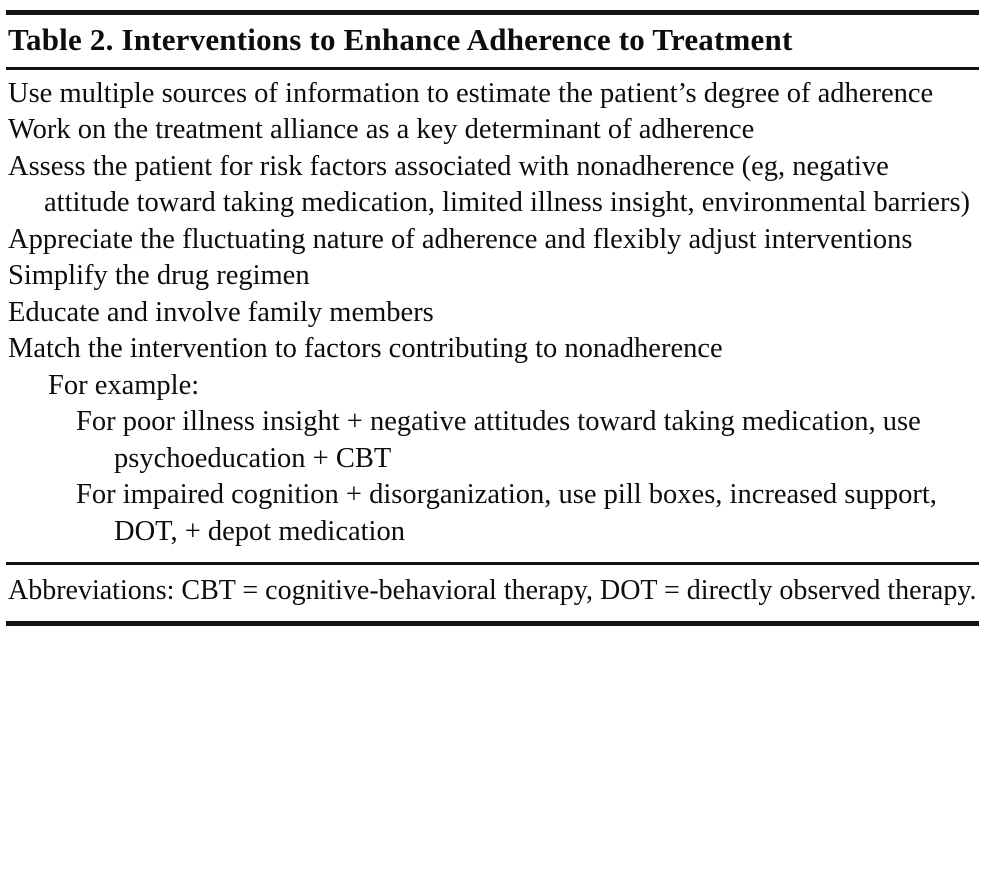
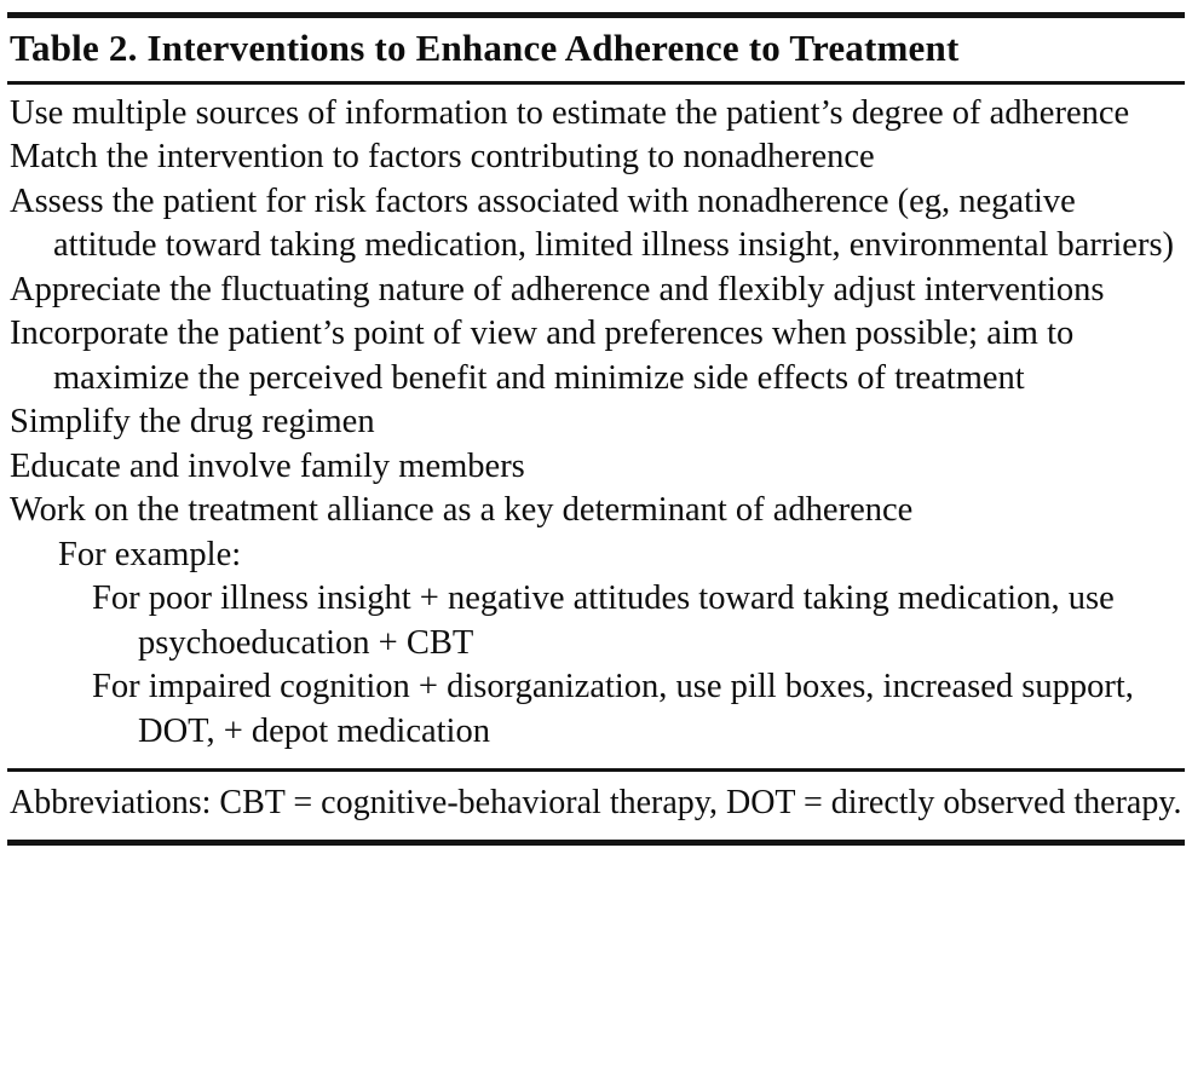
  Table 2. Interventions to Enhance Adherence to Treatment
  Use multiple sources of information to estimate the patient’s degree of adherence
- Work on the treatment alliance as a key determinant of adherence
+ Match the intervention to factors contributing to nonadherence
  Assess the patient for risk factors associated with nonadherence (eg, negative attitude toward taking medication, limited illness insight, environmental barriers)
  Appreciate the fluctuating nature of adherence and flexibly adjust interventions
+ Incorporate the patient’s point of view and preferences when possible; aim to maximize the perceived benefit and minimize side effects of treatment
  Simplify the drug regimen
  Educate and involve family members
- Match the intervention to factors contributing to nonadherence
+ Work on the treatment alliance as a key determinant of adherence
  For example:
  For poor illness insight + negative attitudes toward taking medication, use psychoeducation + CBT
  For impaired cognition + disorganization, use pill boxes, increased support, DOT, + depot medication
  Abbreviations: CBT = cognitive-behavioral therapy, DOT = directly observed therapy.
